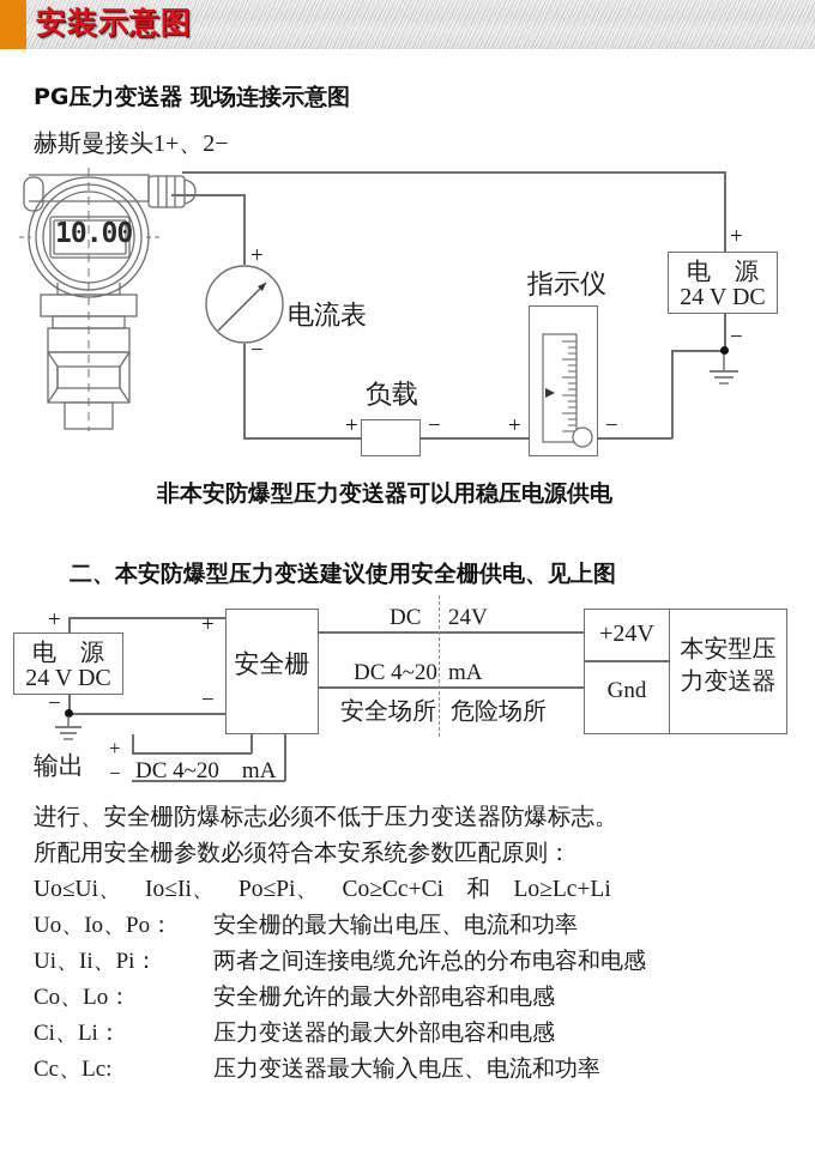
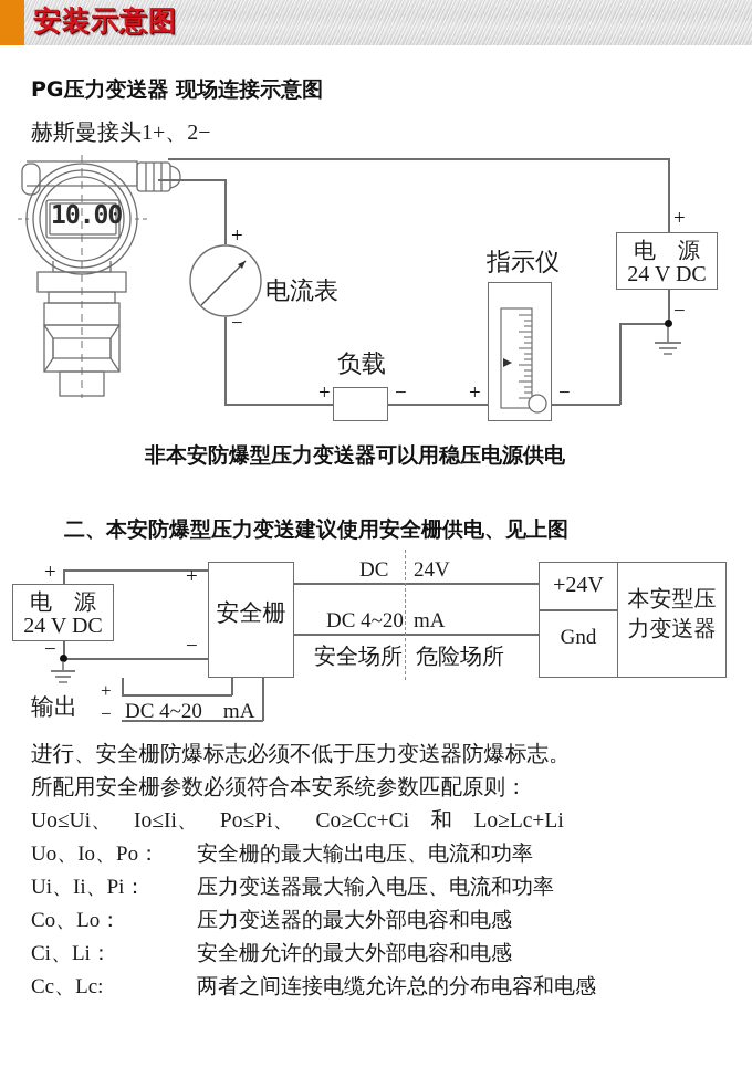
  安装示意图
  PG压力变送器 现场连接示意图
  赫斯曼接头1+、2−
  10.00
  +
  −
  电流表
  负载
  +
  −
  指示仪
  +
  −
  电 源
  24 V DC
  +
  −
  非本安防爆型压力变送器可以用稳压电源供电
  二、本安防爆型压力变送建议使用安全栅供电、见上图
  电 源
  24 V DC
  +
  −
  安全栅
  +
  −
  输出
  +
  −
  DC 4~20 mA
  DC
  24V
  DC 4~20
  mA
  安全场所
  危险场所
  +24V
  Gnd
  本安型压
  力变送器
  进行、安全栅防爆标志必须不低于压力变送器防爆标志。
  所配用安全栅参数必须符合本安系统参数匹配原则：
  Uo≤Ui、 Io≤Ii、 Po≤Pi、 Co≥Cc+Ci 和 Lo≥Lc+Li
  Uo、Io、Po：
  安全栅的最大输出电压、电流和功率
  Ui、Ii、Pi：
- 两者之间连接电缆允许总的分布电容和电感
+ 压力变送器最大输入电压、电流和功率
  Co、Lo：
- 安全栅允许的最大外部电容和电感
+ 压力变送器的最大外部电容和电感
  Ci、Li：
- 压力变送器的最大外部电容和电感
+ 安全栅允许的最大外部电容和电感
  Cc、Lc:
- 压力变送器最大输入电压、电流和功率
+ 两者之间连接电缆允许总的分布电容和电感
